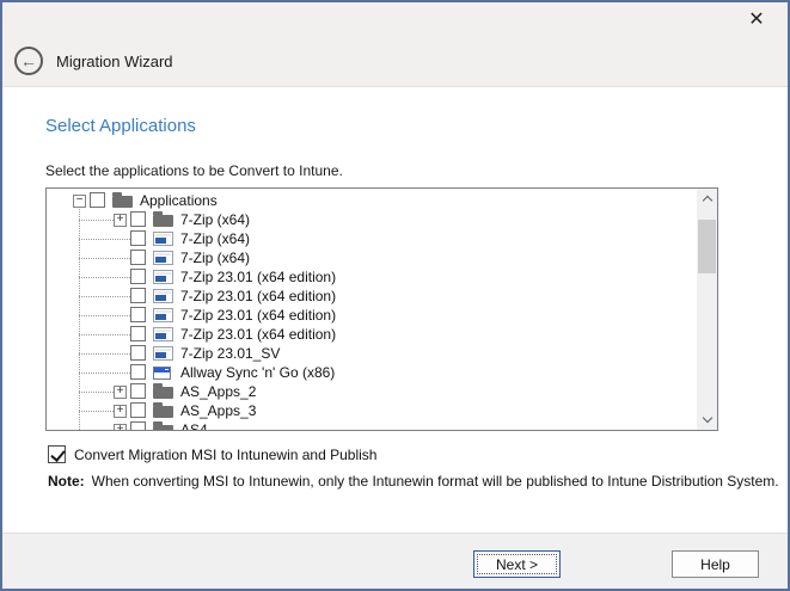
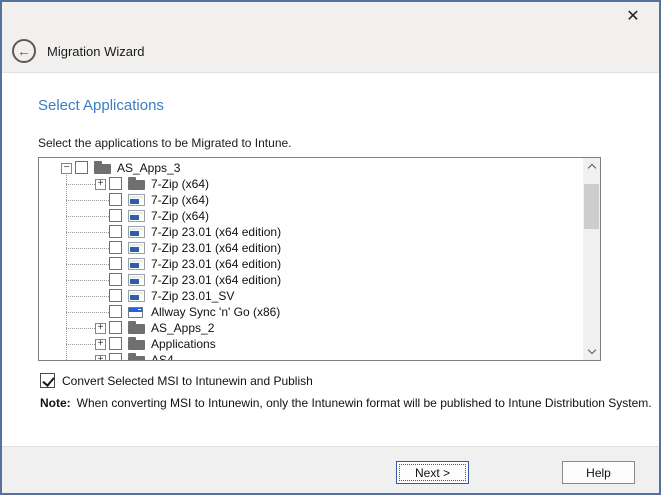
  ✕
  ←
  Migration Wizard
  Select Applications
- Select the applications to be Convert to Intune.
+ Select the applications to be Migrated to Intune.
  −
- Applications
+ AS_Apps_3
  +
  7-Zip (x64)
  7-Zip (x64)
  7-Zip (x64)
  7-Zip 23.01 (x64 edition)
  7-Zip 23.01 (x64 edition)
  7-Zip 23.01 (x64 edition)
  7-Zip 23.01 (x64 edition)
  7-Zip 23.01_SV
  Allway Sync 'n' Go (x86)
  +
  AS_Apps_2
  +
- AS_Apps_3
+ Applications
  +
- Convert Migration MSI to Intunewin and Publish
+ Convert Selected MSI to Intunewin and Publish
  Note: When converting MSI to Intunewin, only the Intunewin format will be published to Intune Distribution System.
  Next >
  Help
